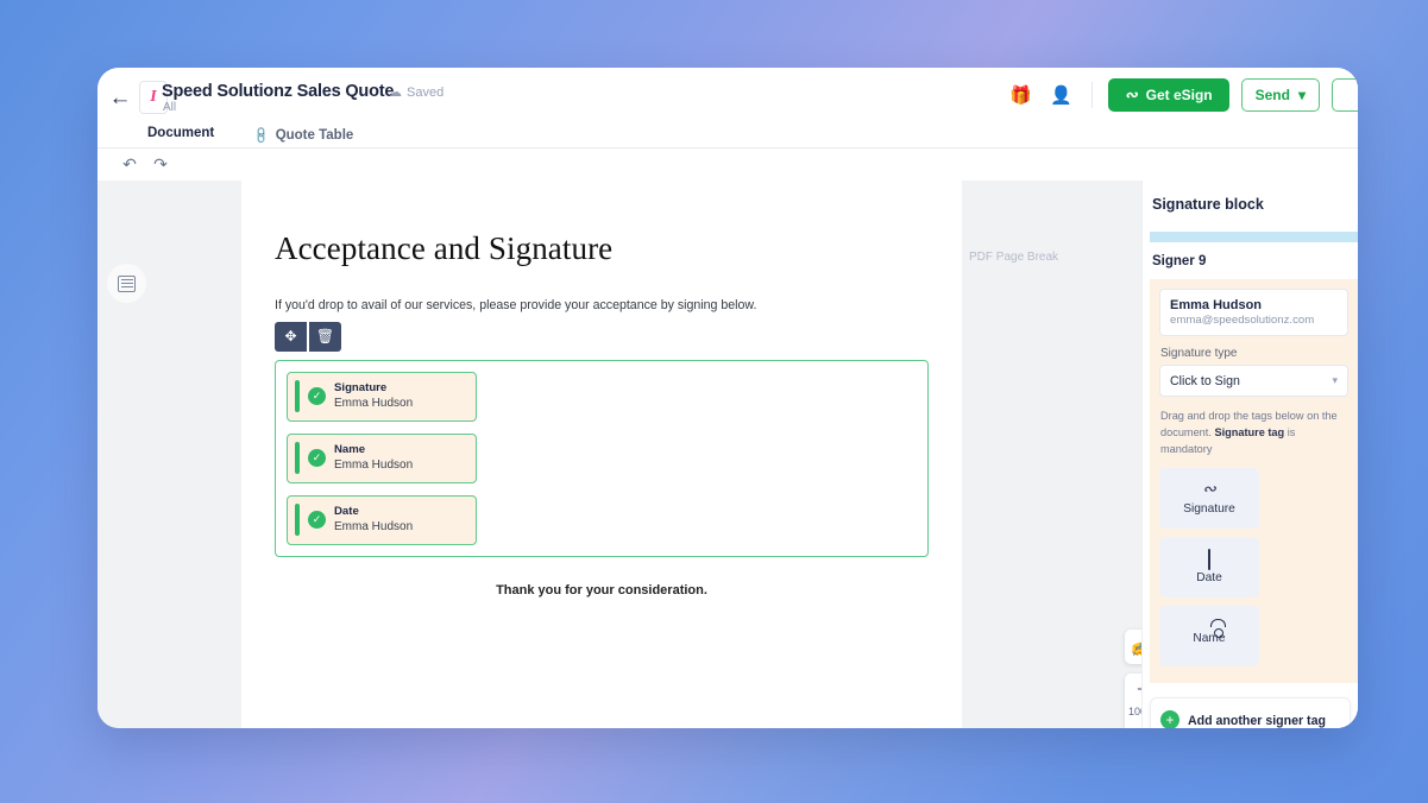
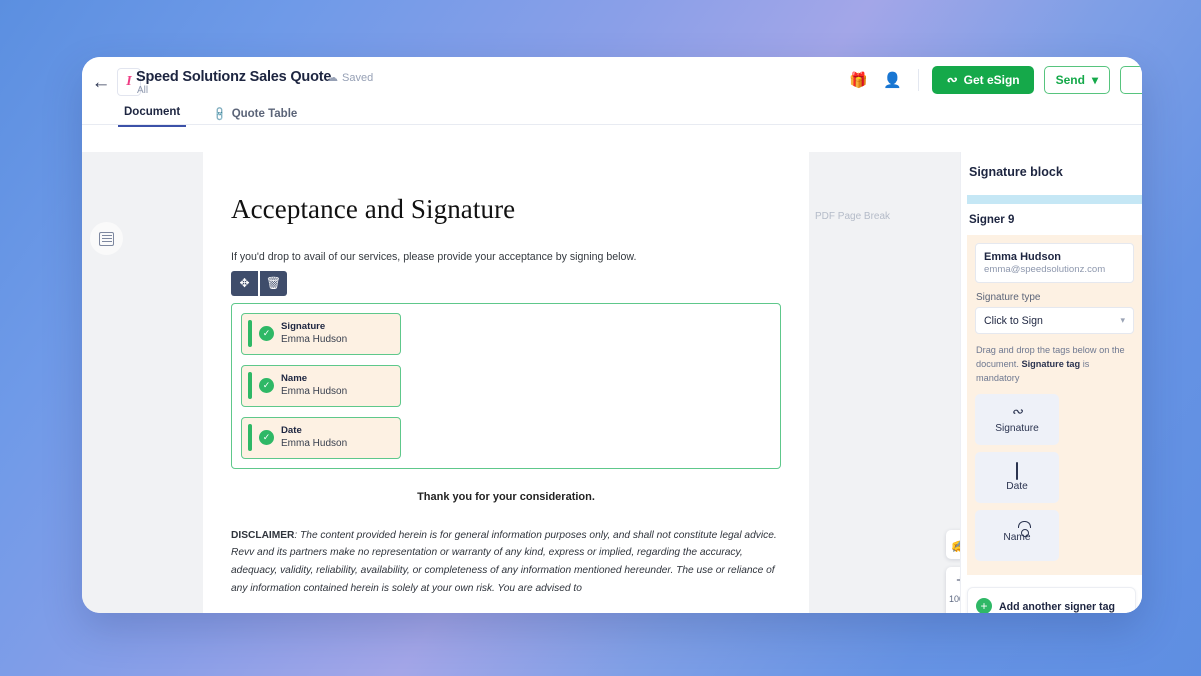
  ←
  I
  Speed Solutionz Sales Quote
  ☁
  Saved
  All
  Document
  Quote Table
  🎁
  👤
  ∾
  Get eSign
  Send
  ▾
- ↶
- ↷
  PDF Page Break
  Acceptance and Signature
  If you'd drop to avail of our services, please provide your acceptance by signing below.
  ✥
  🗑
  ✓
  Signature
  Emma Hudson
  ✓
  Name
  Emma Hudson
  ✓
  Date
  Emma Hudson
  Thank you for your consideration.
+ DISCLAIMER: The content provided herein is for general information purposes only, and shall not constitute legal advice. Revv and its partners make no representation or warranty of any kind, express or implied, regarding the accuracy, adequacy, validity, reliability, availability, or completeness of any information mentioned hereunder. The use or reliance of any information contained herein is solely at your own risk. You are advised to
  Signature block
  Signer 9
  Emma Hudson
  emma@speedsolutionz.com
  Signature type
  Click to Sign
  ▾
  Drag and drop the tags below on the document. Signature tag is mandatory
  ∾
  Signature
  Date
  Name
  +
  Add another signer tag
